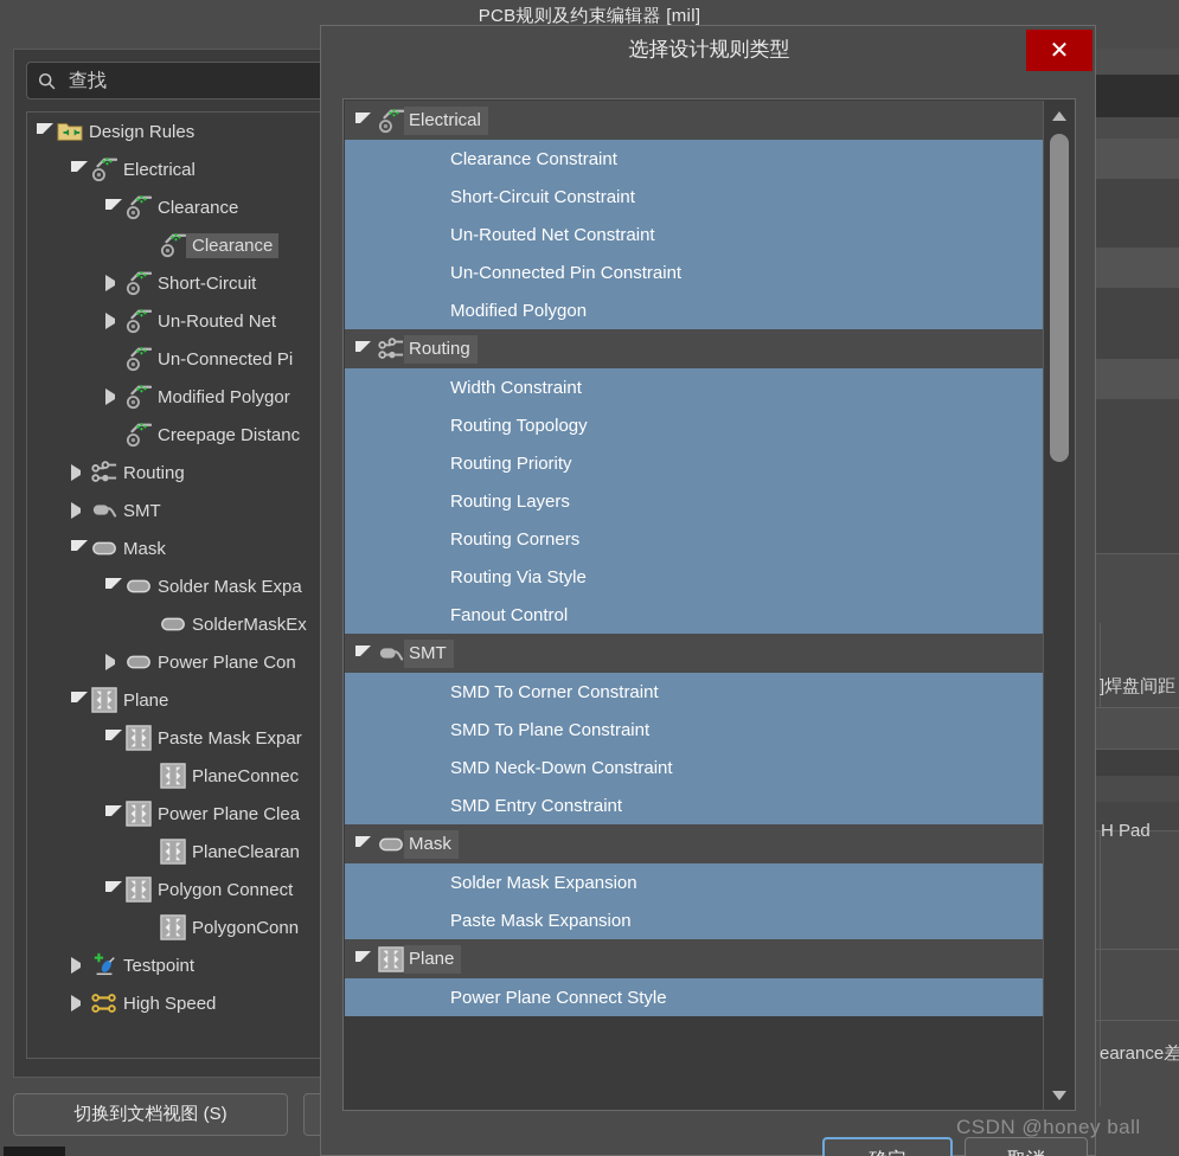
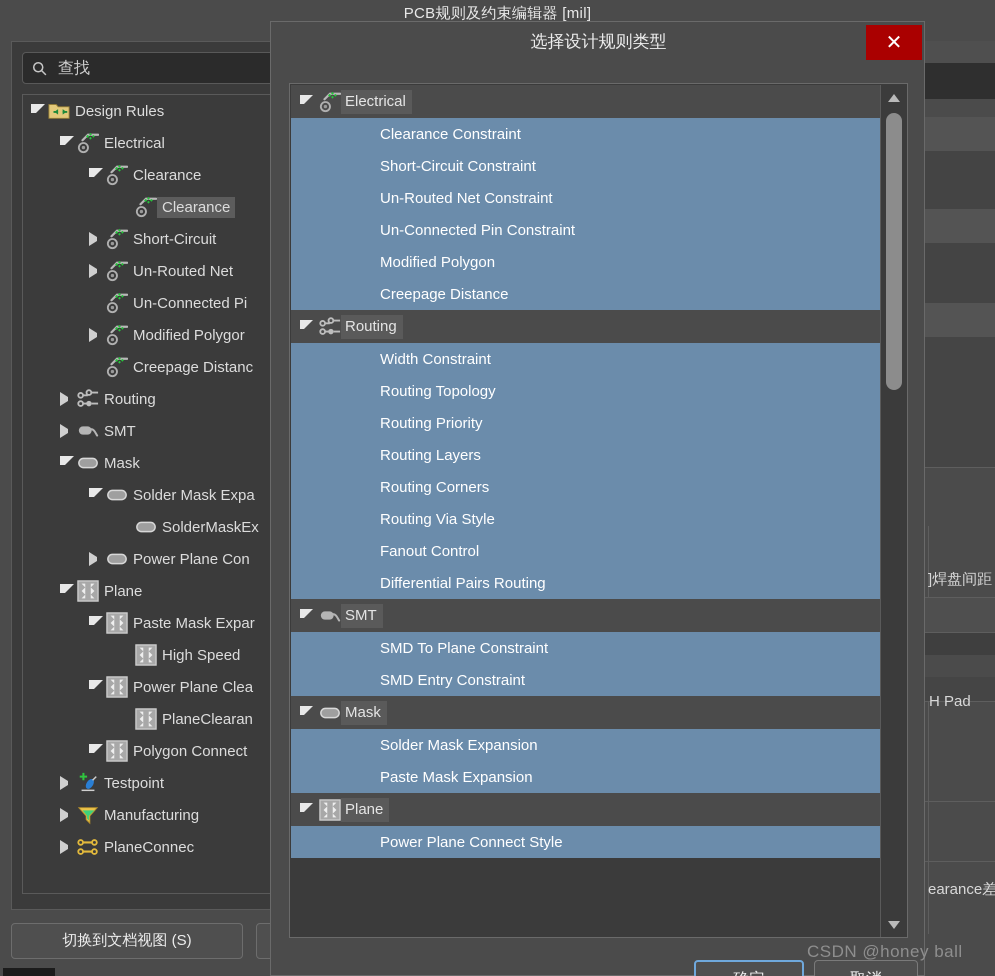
  PCB规则及约束编辑器 [mil]
  ]焊盘间距
  H Pad
  earance差
  查找
  Design Rules
  Electrical
  Clearance
  Clearance
  Short-Circuit
  Un-Routed Net
  Un-Connected Pi
  Modified Polygor
  Creepage Distanc
  Routing
  SMT
  Mask
  Solder Mask Expa
  SolderMaskEx
  Power Plane Con
  Plane
  Paste Mask Expar
- PlaneConnec
+ High Speed
  Power Plane Clea
  PlaneClearan
  Polygon Connect
- PolygonConn
  Testpoint
+ Manufacturing
- High Speed
+ PlaneConnec
  切换到文档视图 (S)
  选择设计规则类型
  ✕
  Electrical
  Clearance Constraint
  Short-Circuit Constraint
  Un-Routed Net Constraint
  Un-Connected Pin Constraint
  Modified Polygon
+ Creepage Distance
  Routing
  Width Constraint
  Routing Topology
  Routing Priority
  Routing Layers
  Routing Corners
  Routing Via Style
  Fanout Control
+ Differential Pairs Routing
  SMT
- SMD To Corner Constraint
  SMD To Plane Constraint
- SMD Neck-Down Constraint
  SMD Entry Constraint
  Mask
  Solder Mask Expansion
  Paste Mask Expansion
  Plane
  Power Plane Connect Style
  CSDN @honey ball
